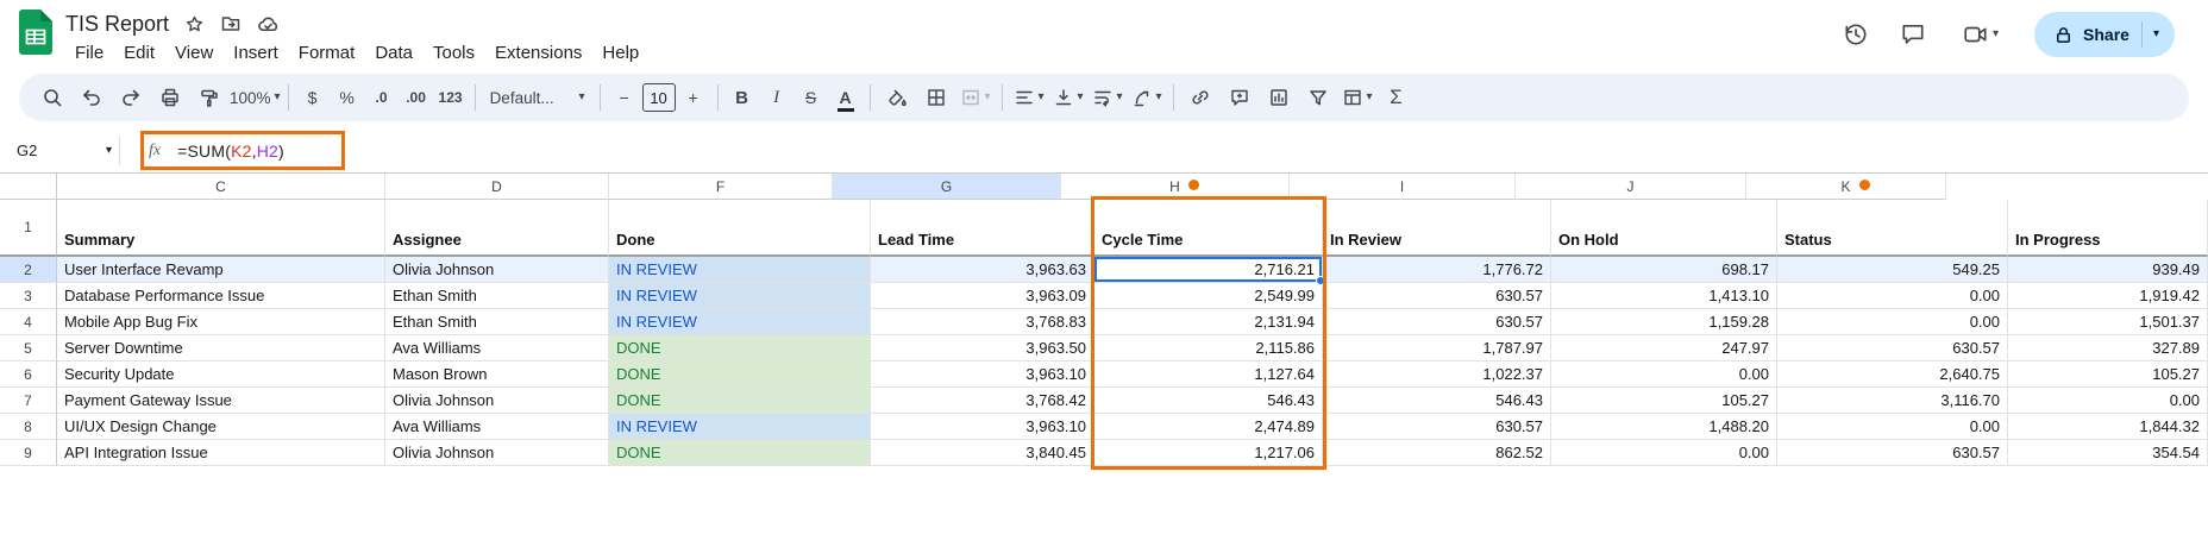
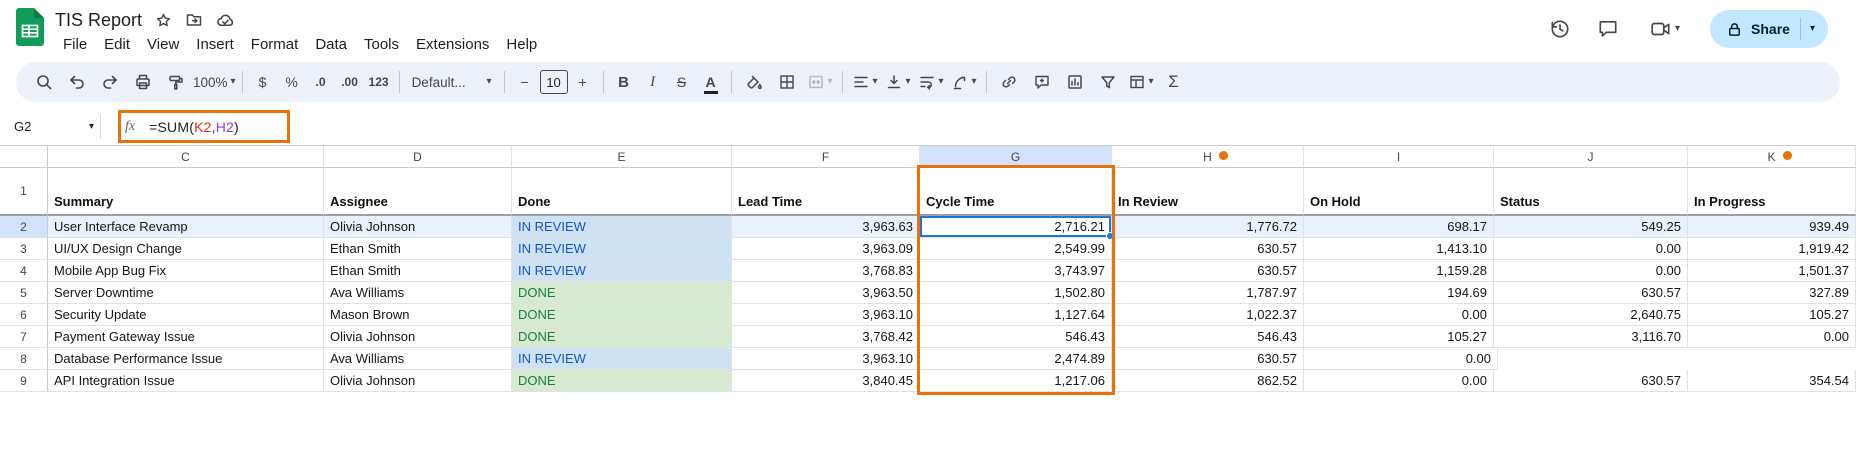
  TIS Report
  File
  Edit
  View
  Insert
  Format
  Data
  Tools
  Extensions
  Help
  Share
  100%
  $
  %
  .0
  .00
  123
  Default...
  −
  10
  +
  B
  I
  S
  A
  Σ
  G2
  fx
  =SUM(K2,H2)
  C
  D
+ E
  F
  G
  H
  I
  J
  K
  1
  Summary
  Assignee
  Done
  Lead Time
  Cycle Time
  In Review
  On Hold
  Status
  In Progress
  2
  User Interface Revamp
  Olivia Johnson
  IN REVIEW
  3,963.63
  2,716.21
  1,776.72
  698.17
  549.25
  939.49
  3
- Database Performance Issue
+ UI/UX Design Change
  Ethan Smith
  IN REVIEW
  3,963.09
  2,549.99
  630.57
  1,413.10
  0.00
  1,919.42
  4
  Mobile App Bug Fix
  Ethan Smith
  IN REVIEW
  3,768.83
- 2,131.94
+ 3,743.97
  630.57
  1,159.28
  0.00
  1,501.37
  5
  Server Downtime
  Ava Williams
  DONE
  3,963.50
- 2,115.86
+ 1,502.80
  1,787.97
- 247.97
+ 194.69
  630.57
  327.89
  6
  Security Update
  Mason Brown
  DONE
  3,963.10
  1,127.64
  1,022.37
  0.00
  2,640.75
  105.27
  7
  Payment Gateway Issue
  Olivia Johnson
  DONE
  3,768.42
  546.43
  546.43
  105.27
  3,116.70
  0.00
  8
- UI/UX Design Change
+ Database Performance Issue
  Ava Williams
  IN REVIEW
  3,963.10
  2,474.89
  630.57
- 1,488.20
  0.00
- 1,844.32
  9
  API Integration Issue
  Olivia Johnson
  DONE
  3,840.45
  1,217.06
  862.52
  0.00
  630.57
  354.54
